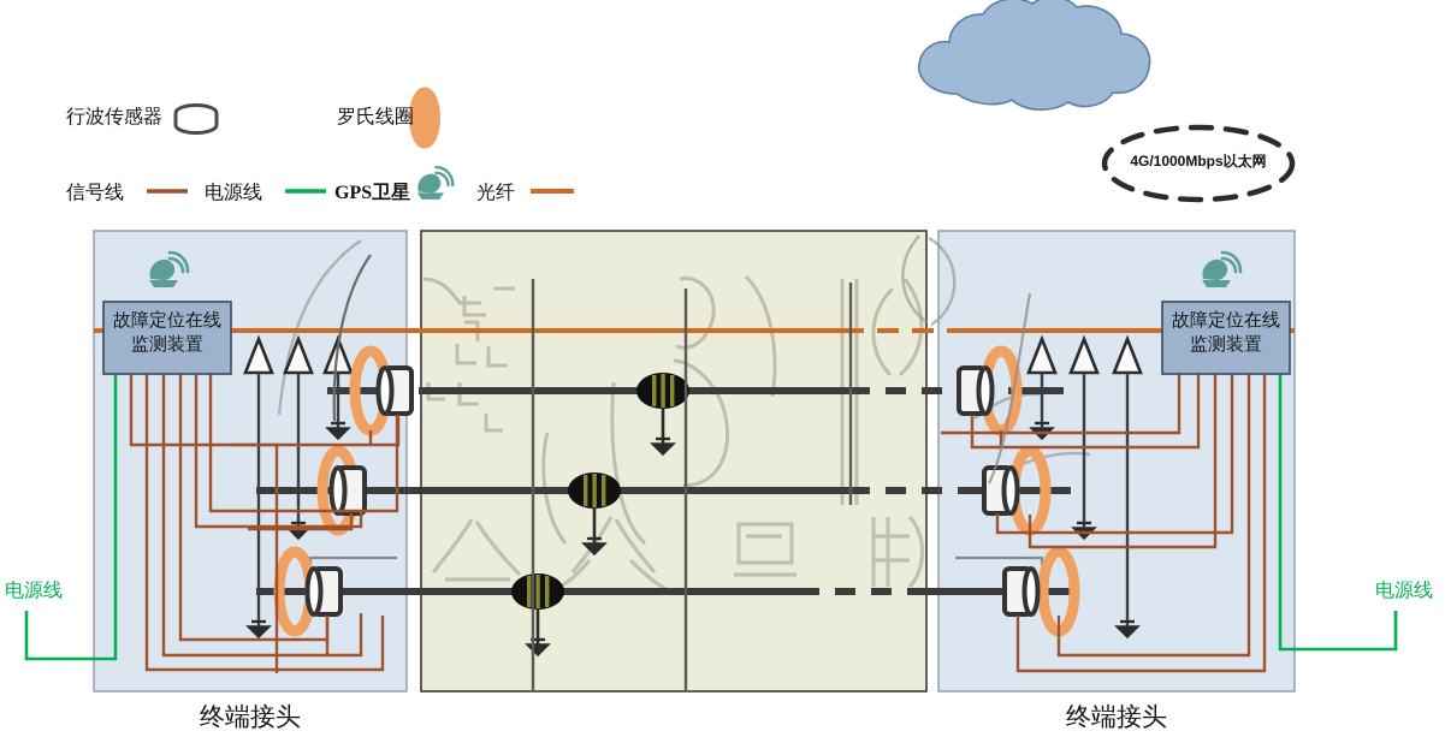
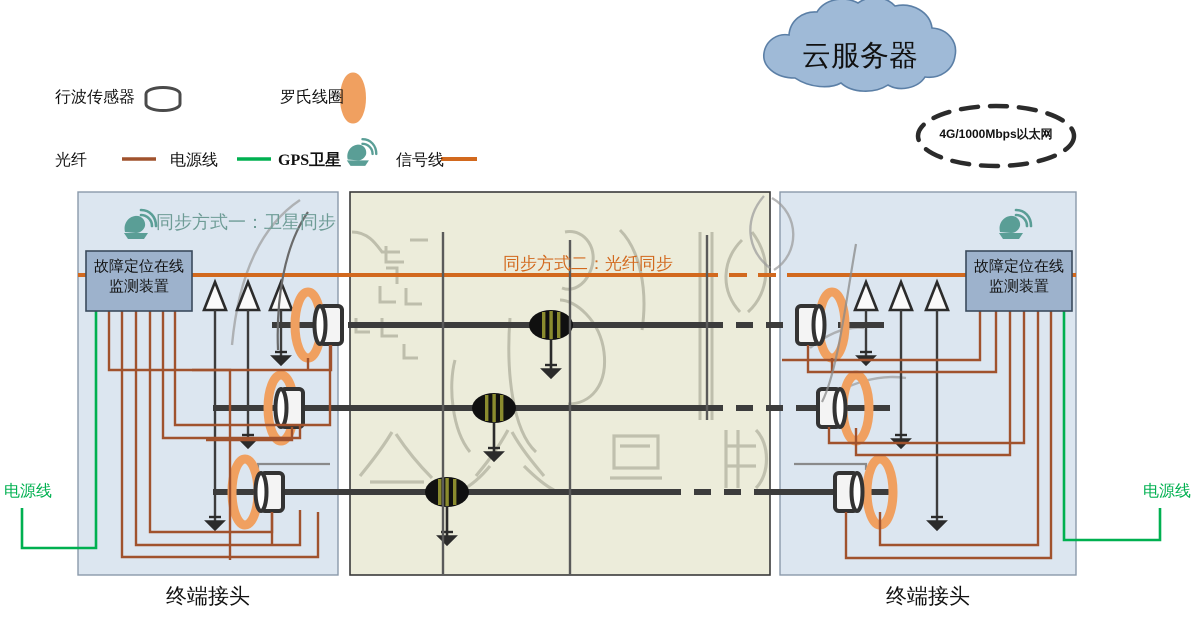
+ 云服务器
  4G/1000Mbps以太网
  行波传感器
  罗氏线圈
- 信号线
+ 光纤
  电源线
  GPS卫星
- 光纤
+ 信号线
+ 同步方式一：卫星同步
+ 同步方式二：光纤同步
  故障定位在线监测装置
  故障定位在线监测装置
  终端接头
  终端接头
  电源线
  电源线
